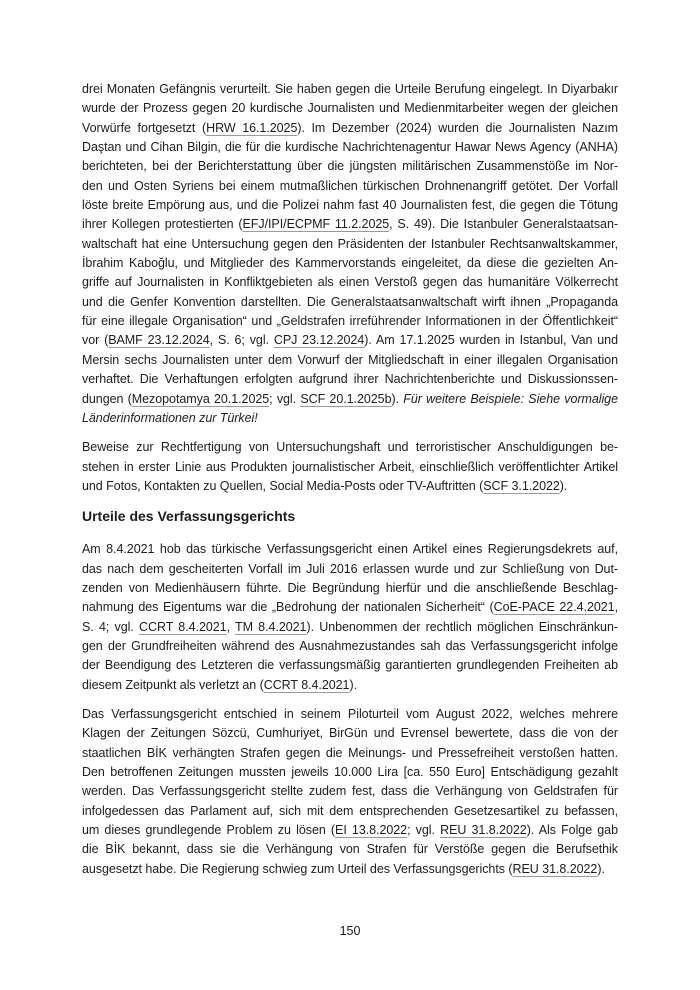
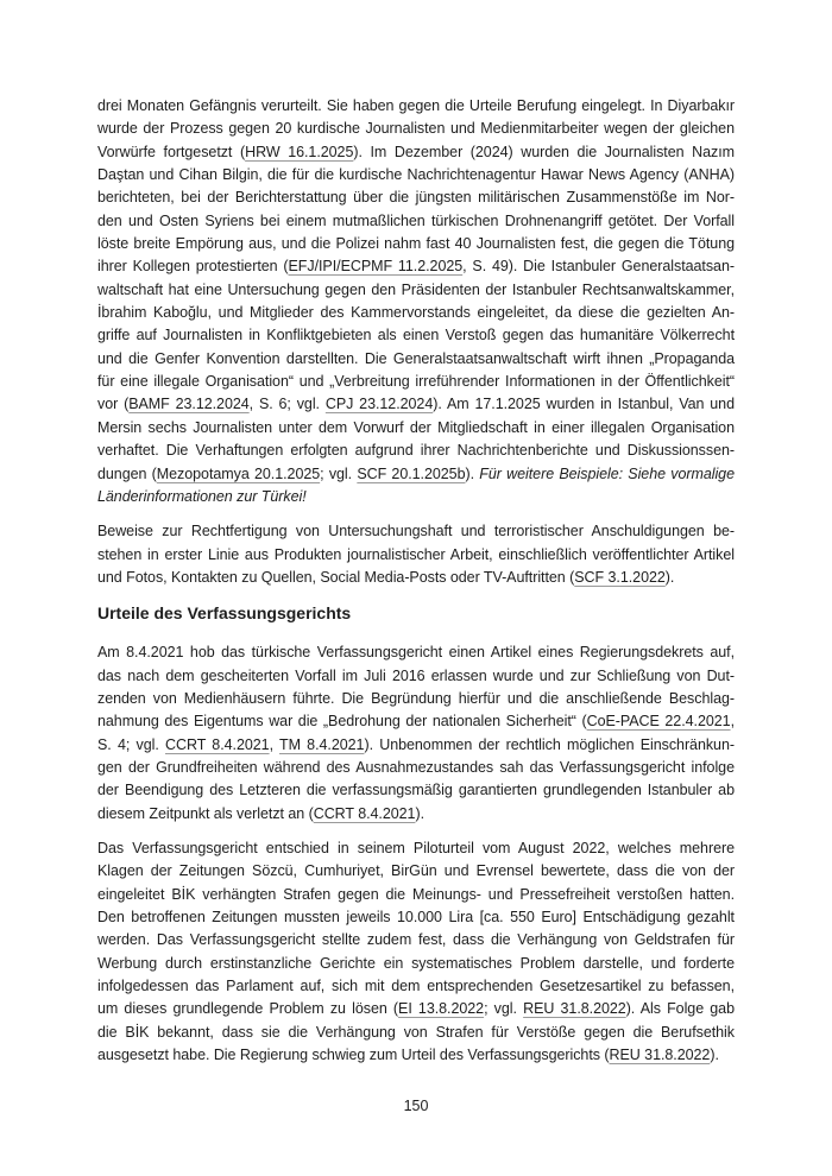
  drei Monaten Gefängnis verurteilt. Sie haben gegen die Urteile Berufung eingelegt. In Diyarbakır
  wurde der Prozess gegen 20 kurdische Journalisten und Medienmitarbeiter wegen der gleichen
  Vorwürfe fortgesetzt (HRW 16.1.2025). Im Dezember (2024) wurden die Journalisten Nazım
  Daştan und Cihan Bilgin, die für die kurdische Nachrichtenagentur Hawar News Agency (ANHA)
  berichteten, bei der Berichterstattung über die jüngsten militärischen Zusammenstöße im Nor-
  den und Osten Syriens bei einem mutmaßlichen türkischen Drohnenangriff getötet. Der Vorfall
  löste breite Empörung aus, und die Polizei nahm fast 40 Journalisten fest, die gegen die Tötung
  ihrer Kollegen protestierten (EFJ/IPI/ECPMF 11.2.2025, S. 49). Die Istanbuler Generalstaatsan-
  waltschaft hat eine Untersuchung gegen den Präsidenten der Istanbuler Rechtsanwaltskammer,
  İbrahim Kaboğlu, und Mitglieder des Kammervorstands eingeleitet, da diese die gezielten An-
  griffe auf Journalisten in Konfliktgebieten als einen Verstoß gegen das humanitäre Völkerrecht
  und die Genfer Konvention darstellten. Die Generalstaatsanwaltschaft wirft ihnen „Propaganda
- für eine illegale Organisation“ und „Geldstrafen irreführender Informationen in der Öffentlichkeit“
+ für eine illegale Organisation“ und „Verbreitung irreführender Informationen in der Öffentlichkeit“
  vor (BAMF 23.12.2024, S. 6; vgl. CPJ 23.12.2024). Am 17.1.2025 wurden in Istanbul, Van und
  Mersin sechs Journalisten unter dem Vorwurf der Mitgliedschaft in einer illegalen Organisation
  verhaftet. Die Verhaftungen erfolgten aufgrund ihrer Nachrichtenberichte und Diskussionssen-
  dungen (Mezopotamya 20.1.2025; vgl. SCF 20.1.2025b). Für weitere Beispiele: Siehe vormalige
  Länderinformationen zur Türkei!
  Beweise zur Rechtfertigung von Untersuchungshaft und terroristischer Anschuldigungen be-
  stehen in erster Linie aus Produkten journalistischer Arbeit, einschließlich veröffentlichter Artikel
  und Fotos, Kontakten zu Quellen, Social Media-Posts oder TV-Auftritten (SCF 3.1.2022).
  Urteile des Verfassungsgerichts
  Am 8.4.2021 hob das türkische Verfassungsgericht einen Artikel eines Regierungsdekrets auf,
  das nach dem gescheiterten Vorfall im Juli 2016 erlassen wurde und zur Schließung von Dut-
  zenden von Medienhäusern führte. Die Begründung hierfür und die anschließende Beschlag-
  nahmung des Eigentums war die „Bedrohung der nationalen Sicherheit“ (CoE-PACE 22.4.2021,
  S. 4; vgl. CCRT 8.4.2021, TM 8.4.2021). Unbenommen der rechtlich möglichen Einschränkun-
  gen der Grundfreiheiten während des Ausnahmezustandes sah das Verfassungsgericht infolge
- der Beendigung des Letzteren die verfassungsmäßig garantierten grundlegenden Freiheiten ab
+ der Beendigung des Letzteren die verfassungsmäßig garantierten grundlegenden Istanbuler ab
  diesem Zeitpunkt als verletzt an (CCRT 8.4.2021).
  Das Verfassungsgericht entschied in seinem Piloturteil vom August 2022, welches mehrere
  Klagen der Zeitungen Sözcü, Cumhuriyet, BirGün und Evrensel bewertete, dass die von der
- staatlichen BİK verhängten Strafen gegen die Meinungs- und Pressefreiheit verstoßen hatten.
+ eingeleitet BİK verhängten Strafen gegen die Meinungs- und Pressefreiheit verstoßen hatten.
  Den betroffenen Zeitungen mussten jeweils 10.000 Lira [ca. 550 Euro] Entschädigung gezahlt
  werden. Das Verfassungsgericht stellte zudem fest, dass die Verhängung von Geldstrafen für
+ Werbung durch erstinstanzliche Gerichte ein systematisches Problem darstelle, und forderte
  infolgedessen das Parlament auf, sich mit dem entsprechenden Gesetzesartikel zu befassen,
  um dieses grundlegende Problem zu lösen (EI 13.8.2022; vgl. REU 31.8.2022). Als Folge gab
  die BİK bekannt, dass sie die Verhängung von Strafen für Verstöße gegen die Berufsethik
  ausgesetzt habe. Die Regierung schwieg zum Urteil des Verfassungsgerichts (REU 31.8.2022).
  150
